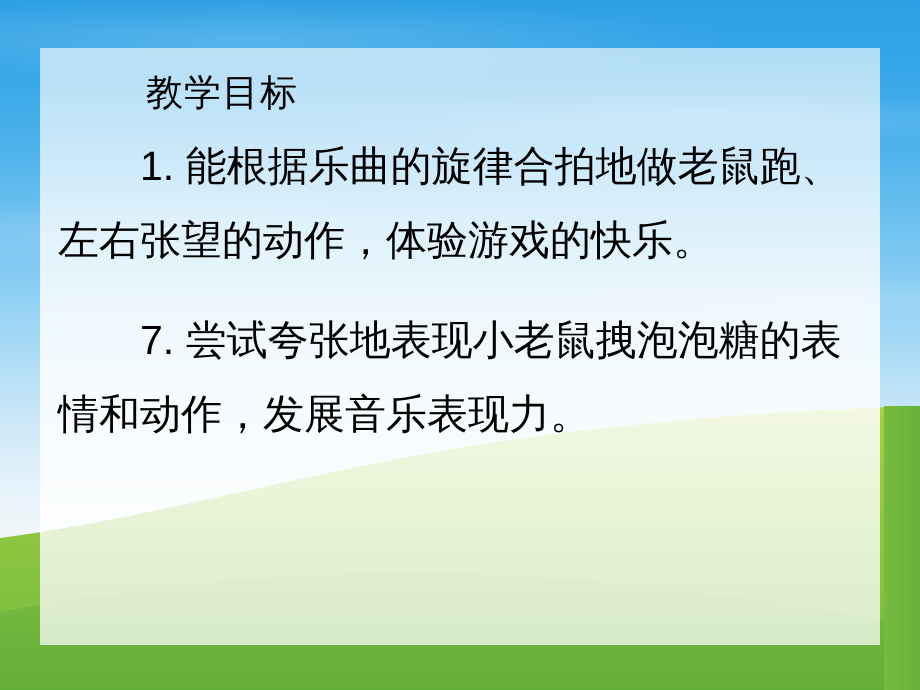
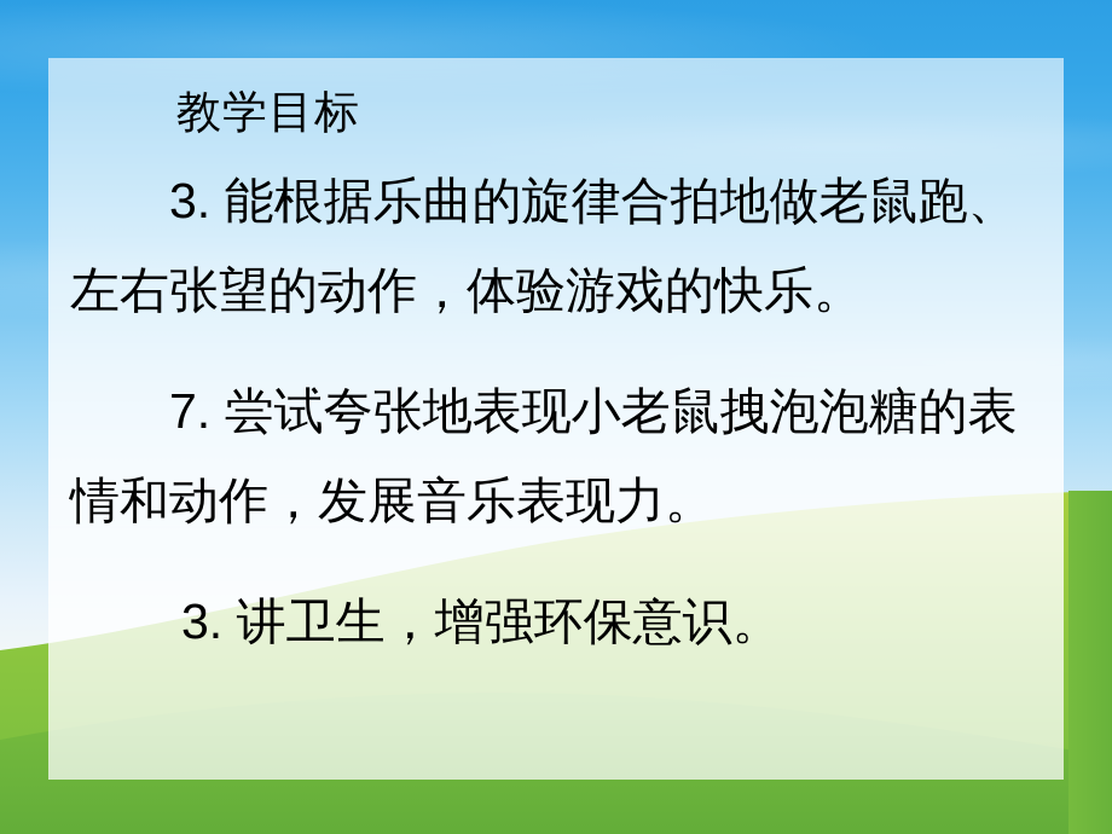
  教学目标
- 1. 能根据乐曲的旋律合拍地做老鼠跑、左右张望的动作，体验游戏的快乐。
+ 3. 能根据乐曲的旋律合拍地做老鼠跑、左右张望的动作，体验游戏的快乐。
  7. 尝试夸张地表现小老鼠拽泡泡糖的表情和动作，发展音乐表现力。
+ 3. 讲卫生，增强环保意识。
